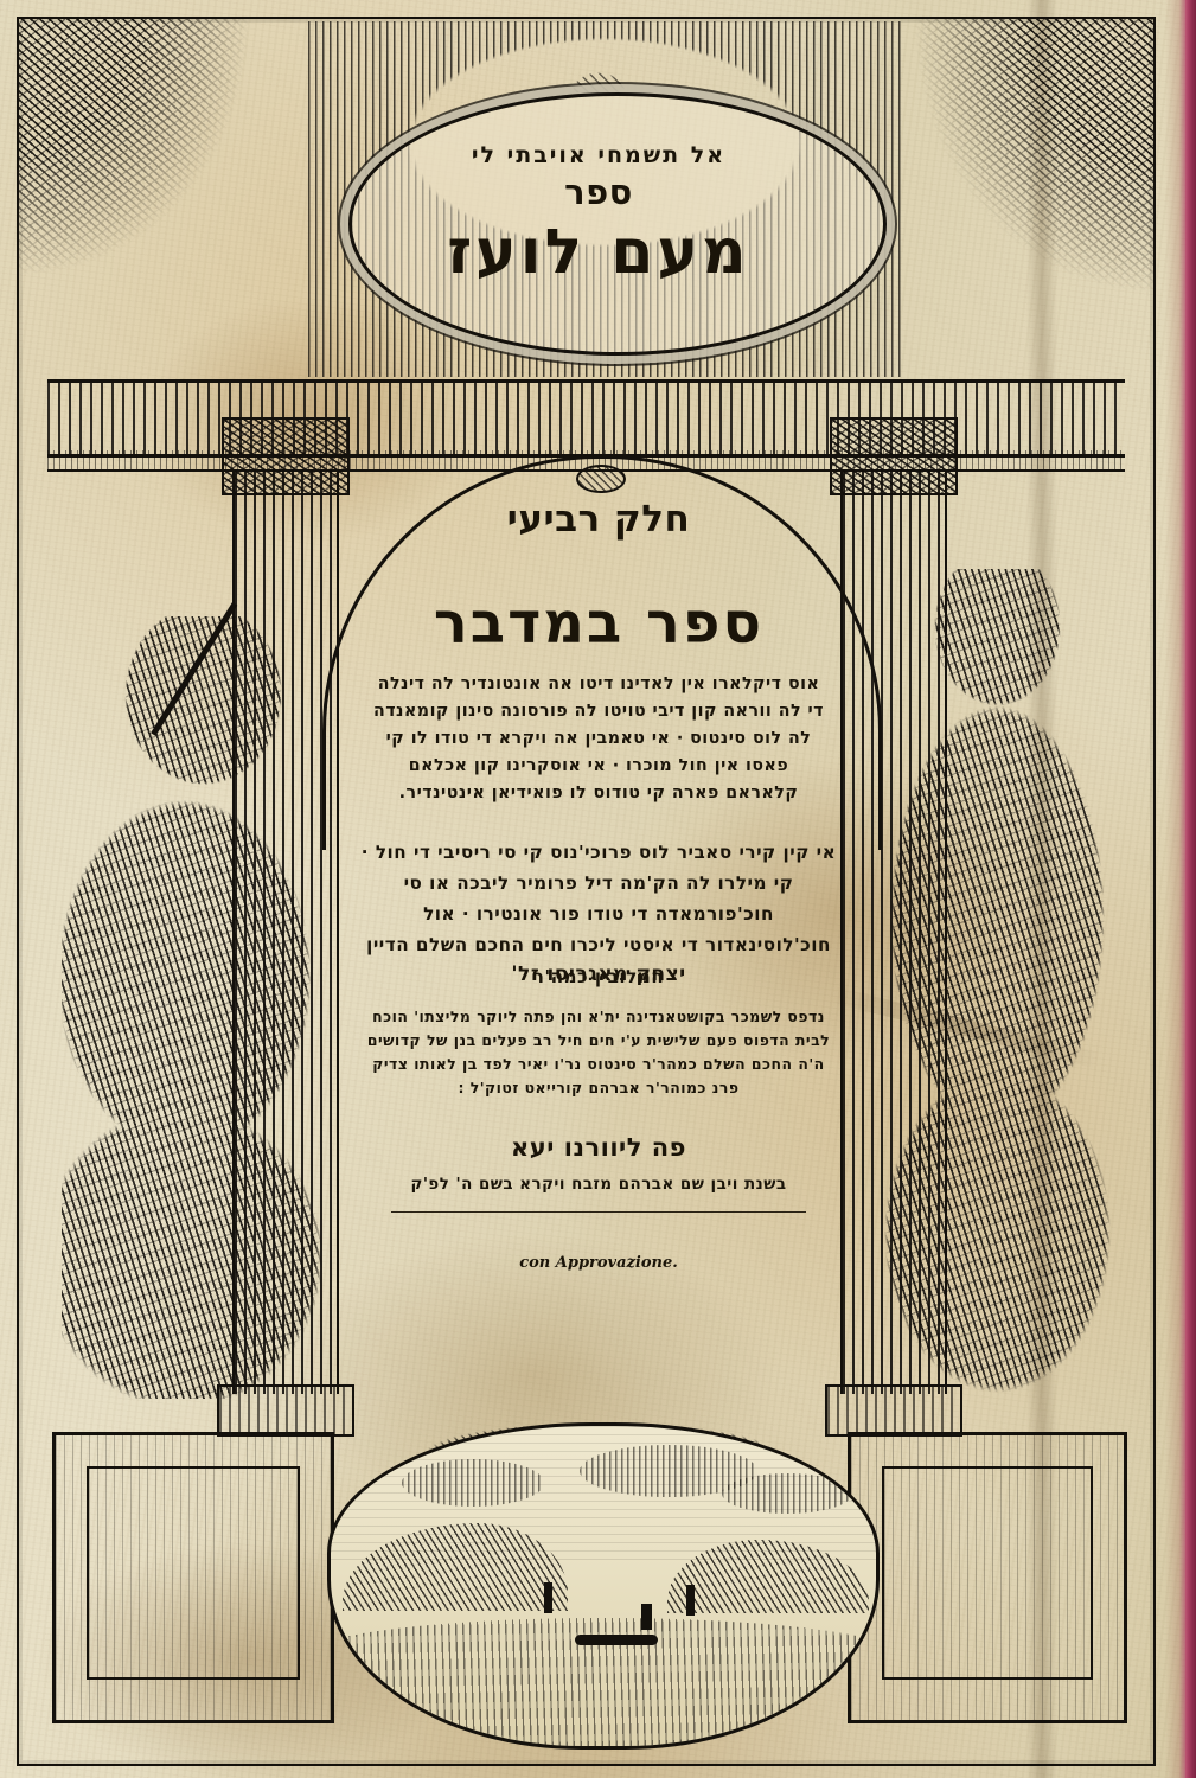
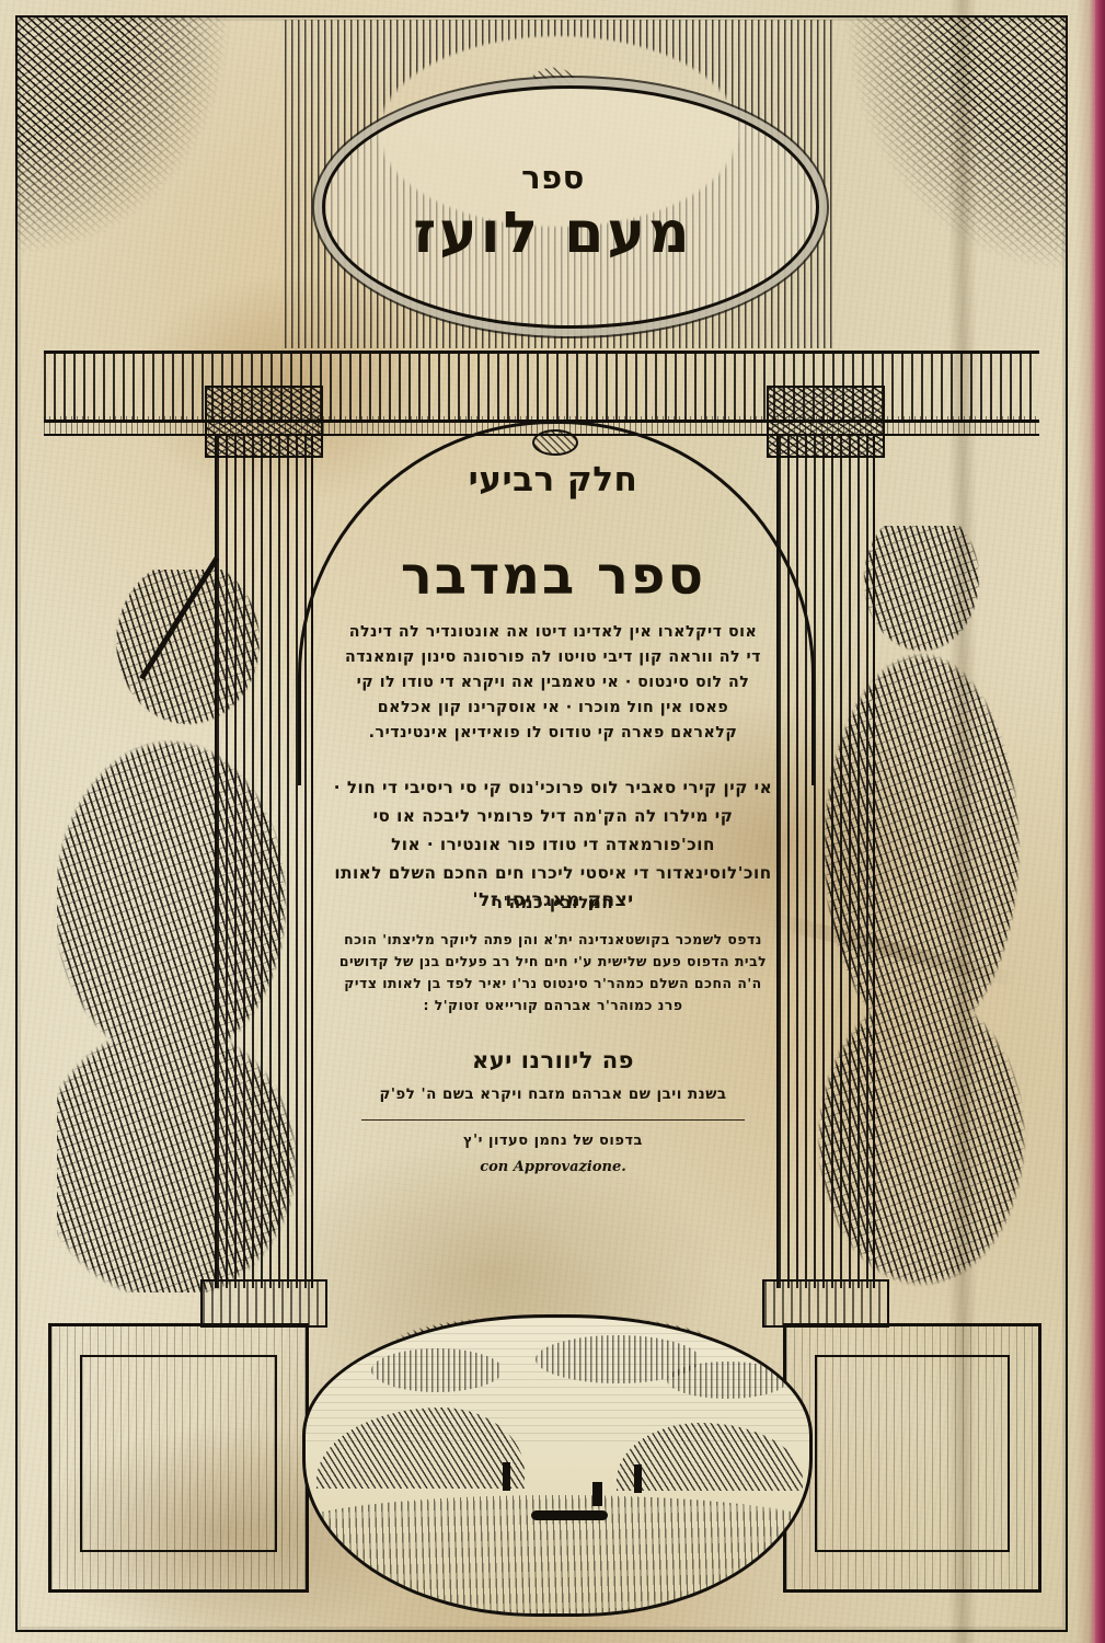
- אל תשמחי אויבתי לי
  ספר
  מעם לועז
  חלק רביעי
  ספר במדבר
  אוס דיקלארו אין לאדינו דיטו אה אונטונדיר לה דינלה די לה ווראה קון דיבי טויטו לה פורסונה סינון קומאנדה לה לוס סינטוס · אי טאמבין אה ויקרא די טודו לו קי פאסו אין חול מוכרו · אי אוסקרינו קון אכלאם קלאראם פארה קי טודוס לו פואידיאן אינטינדיר.
- אי קין קירי סאביר לוס פרוכי'נוס קי סי ריסיבי די חול · קי מילרו לה הק'מה דיל פרומיר ליבכה או סי חוכ'פורמאדה די טודו פור אונטירו · אול חוכ'לוסינאדור די איסטי ליכרו חים החכם השלם הדיין המלובין כמה'ר
+ אי קין קירי סאביר לוס פרוכי'נוס קי סי ריסיבי די חול · קי מילרו לה הק'מה דיל פרומיר ליבכה או סי חוכ'פורמאדה די טודו פור אונטירו · אול חוכ'לוסינאדור די איסטי ליכרו חים החכם השלם לאותו המלובין כמה'ר
  יצחק מאגריסו זל'
  נדפס לשמכר בקושטאנדינה ית'א והן פתה ליוקר מליצתו' הוכח לבית הדפוס פעם שלישית ע'י חים חיל רב פעלים בנן של קדושים ה'ה החכם השלם כמהר'ר סינטוס נר'ו יאיר לפד בן לאותו צדיק פרנ כמוהר'ר אברהם קורייאט זטוק'ל :
  פה ליוורנו יעא
  בשנת ויבן שם אברהם מזבח ויקרא בשם ה' לפ'ק
+ בדפוס של נחמן סעדון י'ץ
  con Approvazione.
